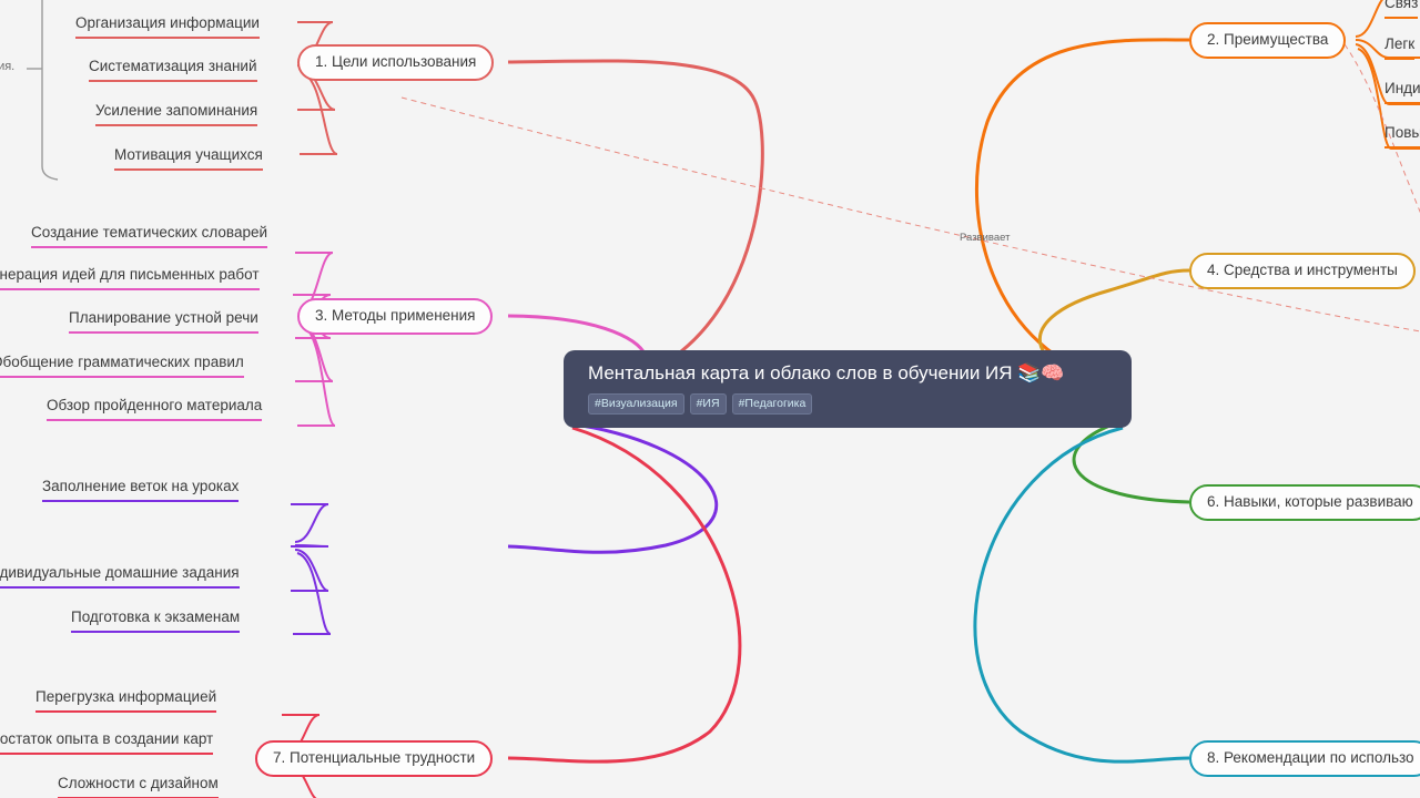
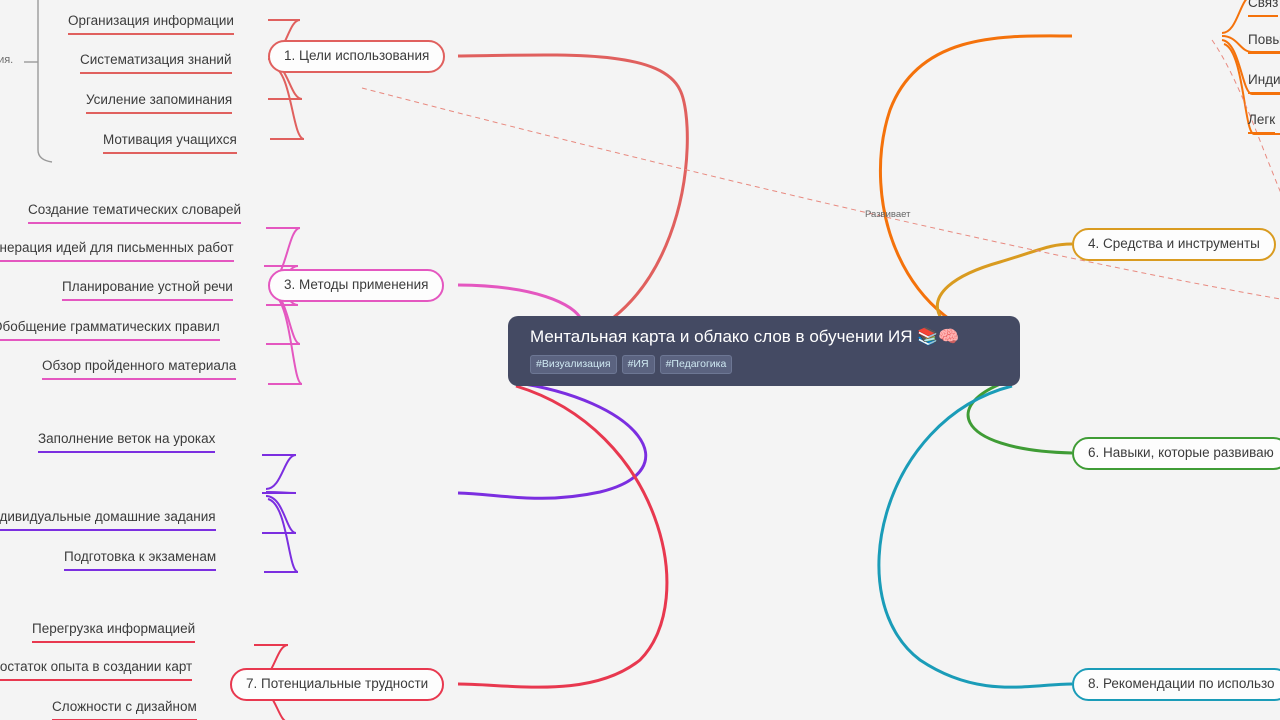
  Ментальная карта и облако слов в обучении ИЯ 📚🧠
  #Визуализация
  #ИЯ
  #Педагогика
  Развивает
  ия.
  1. Цели использования
- 2. Преимущества
  3. Методы применения
  4. Средства и инструменты
  6. Навыки, которые развиваю
  7. Потенциальные трудности
  8. Рекомендации по использо
  Организация информации
  Систематизация знаний
  Усиление запоминания
  Мотивация учащихся
  Создание тематических словарей
  нерация идей для письменных работ
  Планирование устной речи
  бобщение грамматических правил
  Обзор пройденного материала
  Заполнение веток на уроках
  дивидуальные домашние задания
  Подготовка к экзаменам
  Перегрузка информацией
  остаток опыта в создании карт
  Сложности с дизайном
  Связ
- Легк
+ Повы
  Инди
- Повы
+ Легк
